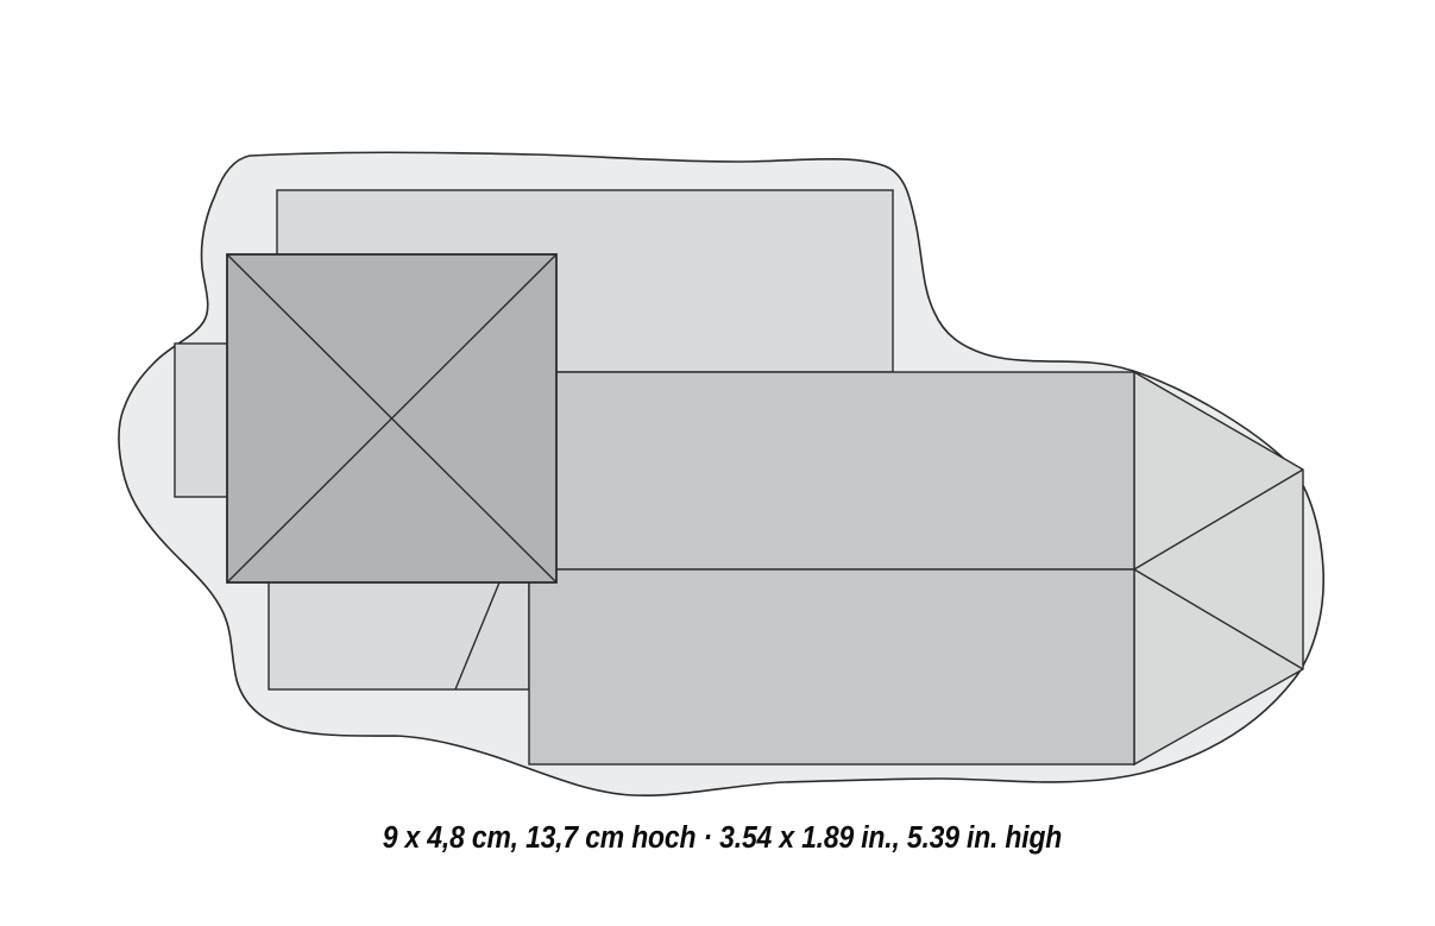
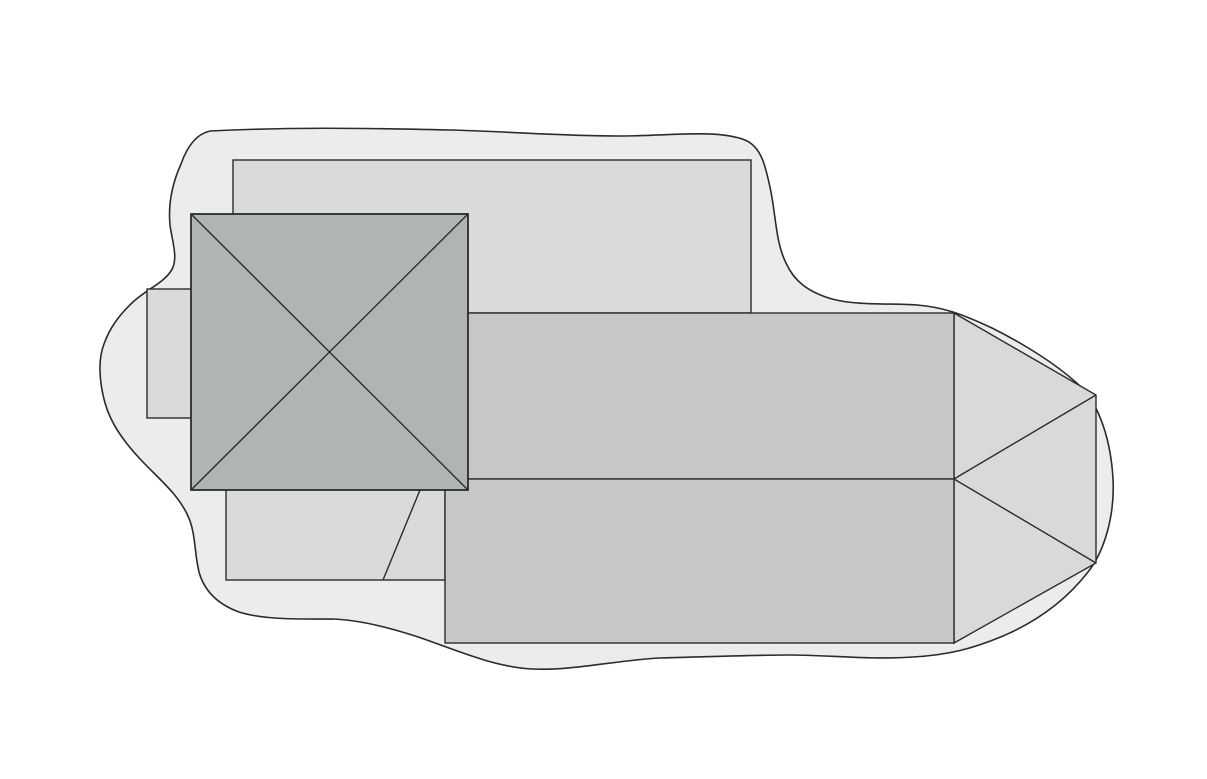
- 9 x 4,8 cm, 13,7 cm hoch · 3.54 x 1.89 in., 5.39 in. high
